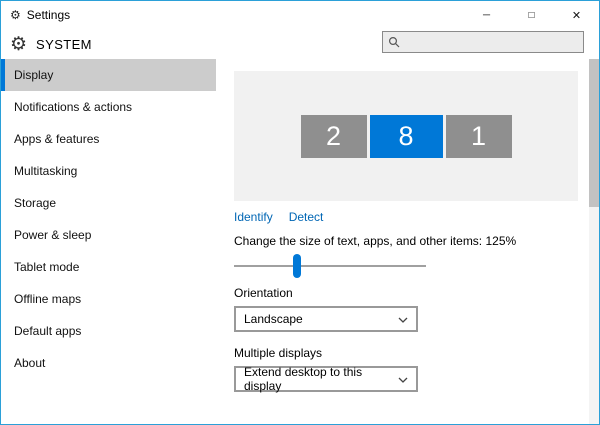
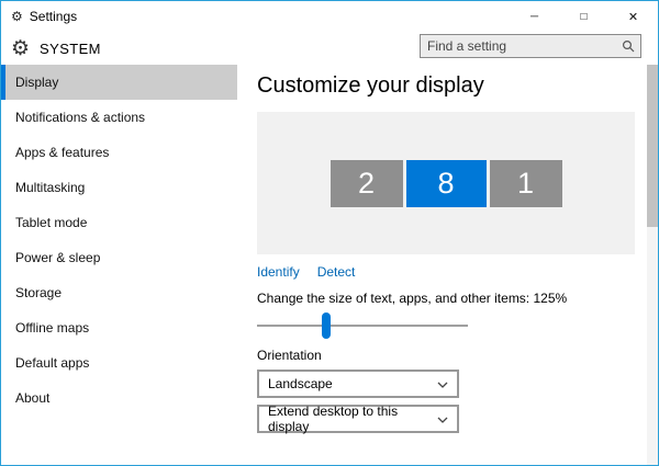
  ⚙
  Settings
  ─
  □
  ✕
  ⚙
  SYSTEM
+ Find a setting
  Display
  Notifications & actions
  Apps & features
  Multitasking
- Storage
+ Tablet mode
  Power & sleep
- Tablet mode
+ Storage
  Offline maps
  Default apps
  About
+ Customize your display
  2
  8
  1
  Identify
  Detect
  Change the size of text, apps, and other items: 125%
  Orientation
  Landscape
- Multiple displays
  Extend desktop to this display
